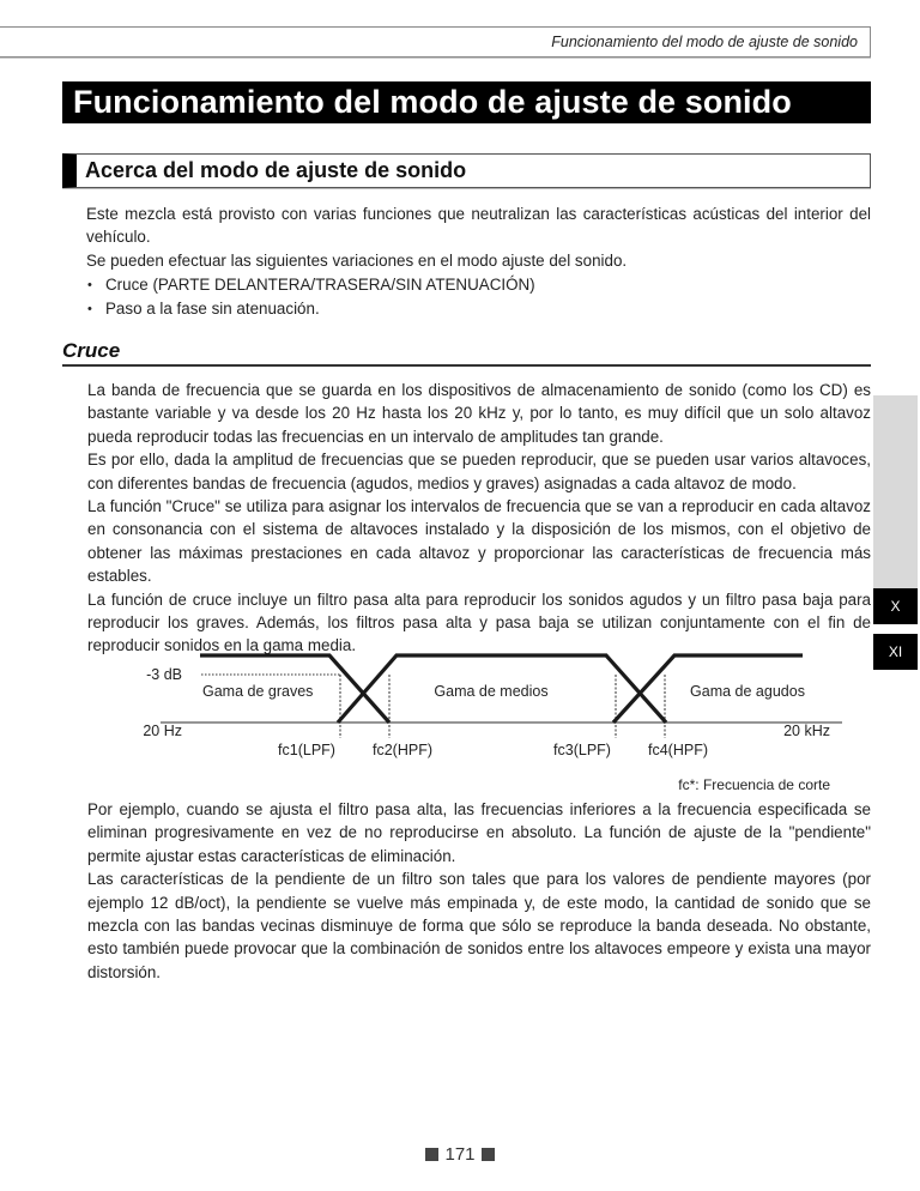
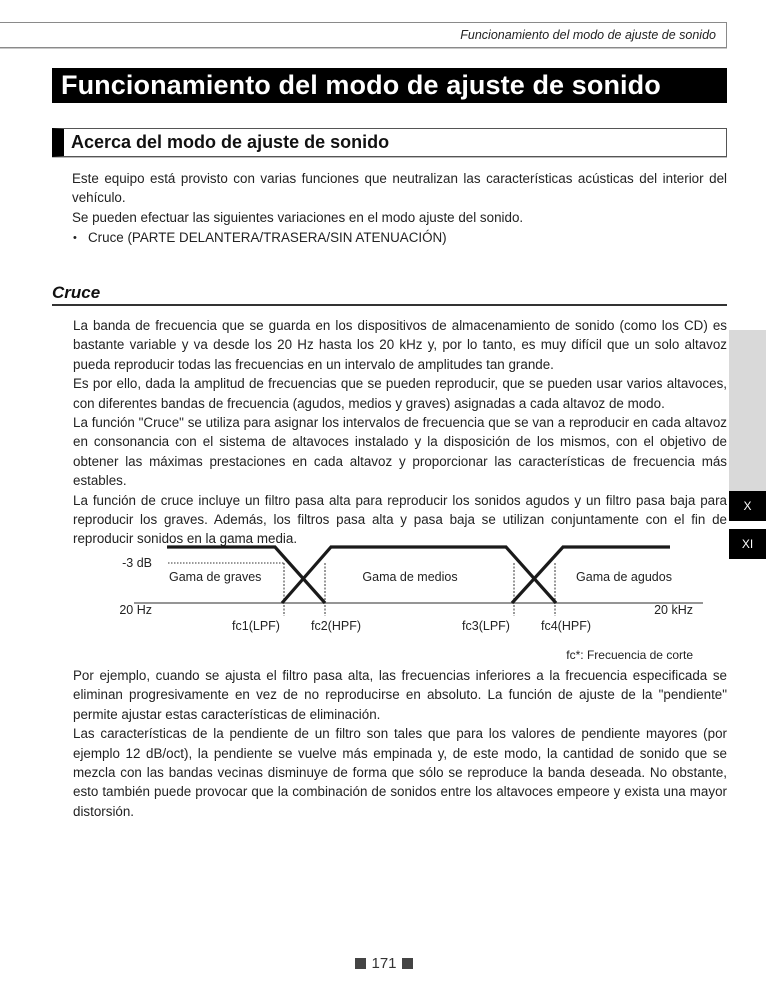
  Funcionamiento del modo de ajuste de sonido
  Funcionamiento del modo de ajuste de sonido
  Acerca del modo de ajuste de sonido
- Este mezcla está provisto con varias funciones que neutralizan las características acústicas del interior del vehículo.
+ Este equipo está provisto con varias funciones que neutralizan las características acústicas del interior del vehículo.
  Se pueden efectuar las siguientes variaciones en el modo ajuste del sonido.
  Cruce (PARTE DELANTERA/TRASERA/SIN ATENUACIÓN)
- Paso a la fase sin atenuación.
  Cruce
  La banda de frecuencia que se guarda en los dispositivos de almacenamiento de sonido (como los CD) es bastante variable y va desde los 20 Hz hasta los 20 kHz y, por lo tanto, es muy difícil que un solo altavoz pueda reproducir todas las frecuencias en un intervalo de amplitudes tan grande.
  Es por ello, dada la amplitud de frecuencias que se pueden reproducir, que se pueden usar varios altavoces, con diferentes bandas de frecuencia (agudos, medios y graves) asignadas a cada altavoz de modo.
  La función "Cruce" se utiliza para asignar los intervalos de frecuencia que se van a reproducir en cada altavoz en consonancia con el sistema de altavoces instalado y la disposición de los mismos, con el objetivo de obtener las máximas prestaciones en cada altavoz y proporcionar las características de frecuencia más estables.
  La función de cruce incluye un filtro pasa alta para reproducir los sonidos agudos y un filtro pasa baja para reproducir los graves. Además, los filtros pasa alta y pasa baja se utilizan conjuntamente con el fin de reproducir sonidos en la gama media.
  -3 dB
  20 Hz
  20 kHz
  Gama de graves
  Gama de medios
  Gama de agudos
  fc1(LPF)
  fc2(HPF)
  fc3(LPF)
  fc4(HPF)
  fc*: Frecuencia de corte
  Por ejemplo, cuando se ajusta el filtro pasa alta, las frecuencias inferiores a la frecuencia especificada se eliminan progresivamente en vez de no reproducirse en absoluto. La función de ajuste de la "pendiente" permite ajustar estas características de eliminación.
  Las características de la pendiente de un filtro son tales que para los valores de pendiente mayores (por ejemplo 12 dB/oct), la pendiente se vuelve más empinada y, de este modo, la cantidad de sonido que se mezcla con las bandas vecinas disminuye de forma que sólo se reproduce la banda deseada. No obstante, esto también puede provocar que la combinación de sonidos entre los altavoces empeore y exista una mayor distorsión.
  X
  XI
  171
